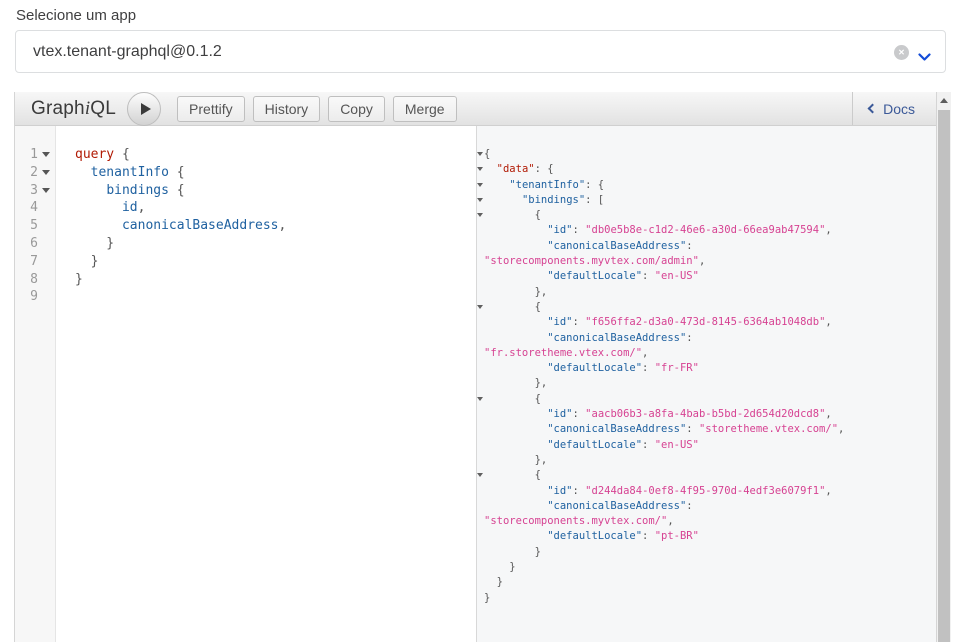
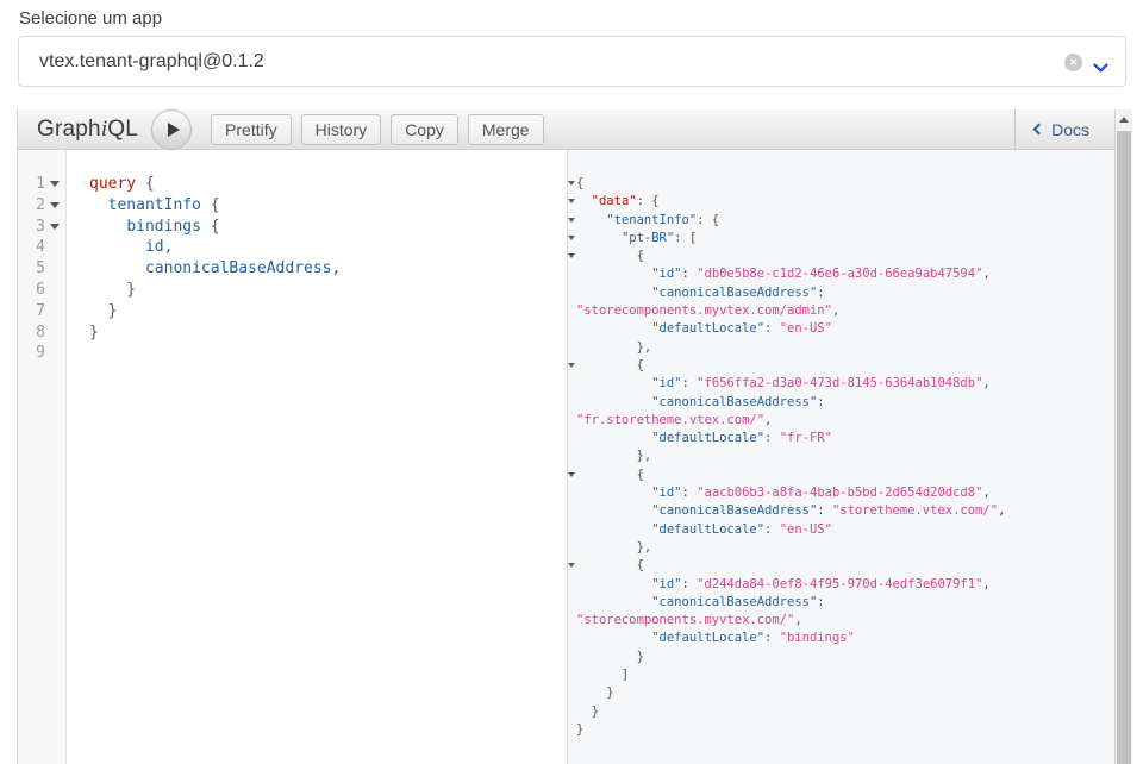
  Selecione um app
  vtex.tenant-graphql@0.1.2
  GraphiQL
  Prettify
  History
  Copy
  Merge
  Docs
  1
  2
  3
  4
  5
  6
  7
  8
  9
  query {
  tenantInfo {
  bindings {
  id,
  canonicalBaseAddress,
  }
  }
  }
  {
  "data": {
  "tenantInfo": {
- "bindings": [
+ "pt-BR": [
  {
  "id": "db0e5b8e-c1d2-46e6-a30d-66ea9ab47594",
  "canonicalBaseAddress":
  "storecomponents.myvtex.com/admin",
  "defaultLocale": "en-US"
  },
  {
  "id": "f656ffa2-d3a0-473d-8145-6364ab1048db",
  "canonicalBaseAddress":
  "fr.storetheme.vtex.com/",
  "defaultLocale": "fr-FR"
  },
  {
  "id": "aacb06b3-a8fa-4bab-b5bd-2d654d20dcd8",
  "canonicalBaseAddress": "storetheme.vtex.com/",
  "defaultLocale": "en-US"
  },
  {
  "id": "d244da84-0ef8-4f95-970d-4edf3e6079f1",
  "canonicalBaseAddress":
  "storecomponents.myvtex.com/",
- "defaultLocale": "pt-BR"
+ "defaultLocale": "bindings"
  }
+ ]
  }
  }
  }
